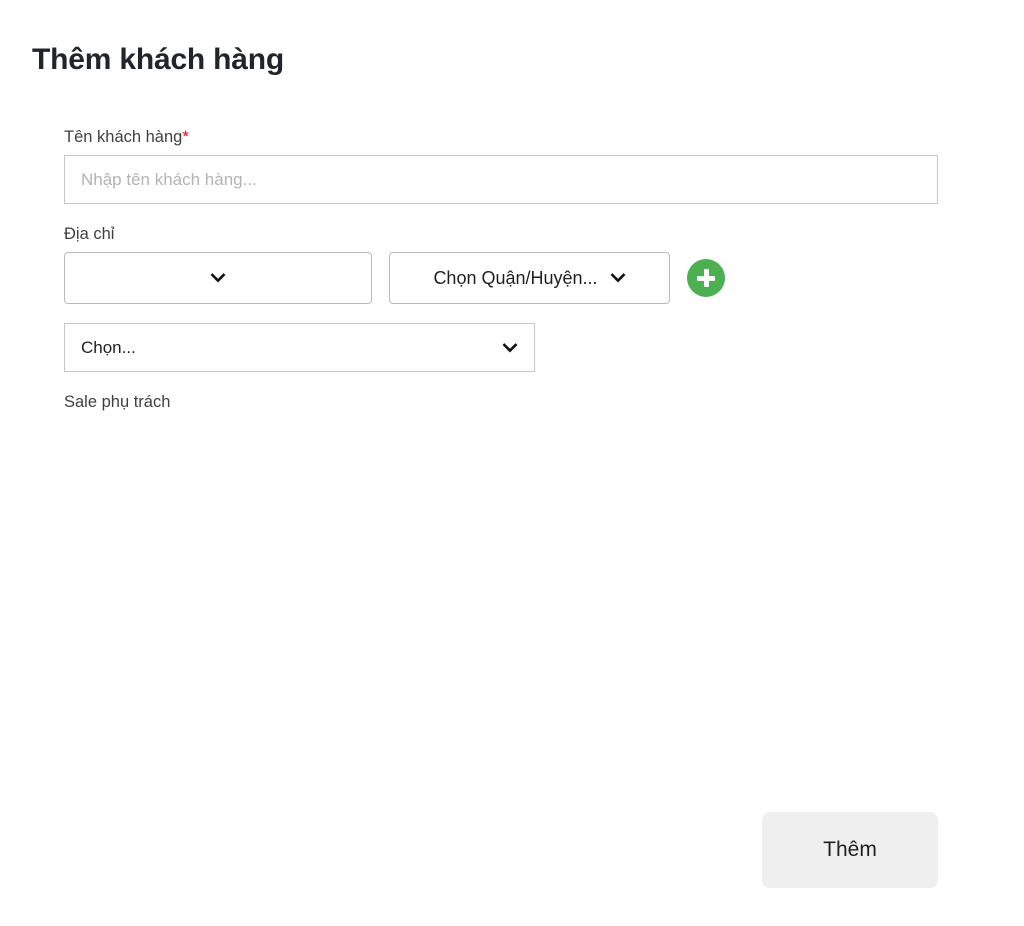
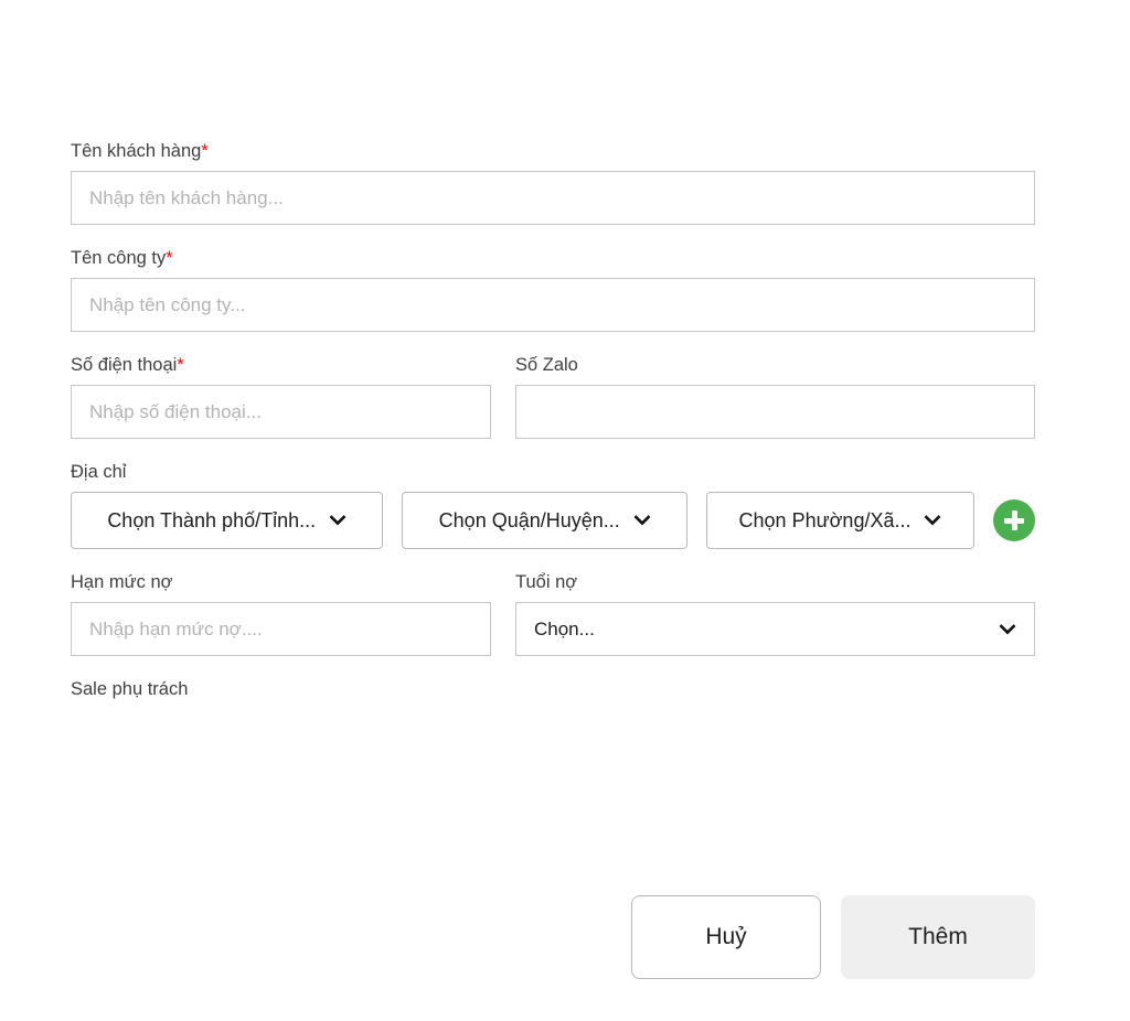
- Thêm khách hàng
  Tên khách hàng*
  Nhập tên khách hàng...
+ Tên công ty*
+ Nhập tên công ty...
+ Số điện thoại*
+ Nhập số điện thoại...
+ Số Zalo
  Địa chỉ
+ Chọn Thành phố/Tỉnh...
  Chọn Quận/Huyện...
+ Chọn Phường/Xã...
+ Hạn mức nợ
+ Nhập hạn mức nợ....
+ Tuổi nợ
  Chọn...
  Sale phụ trách
+ Huỷ
  Thêm
